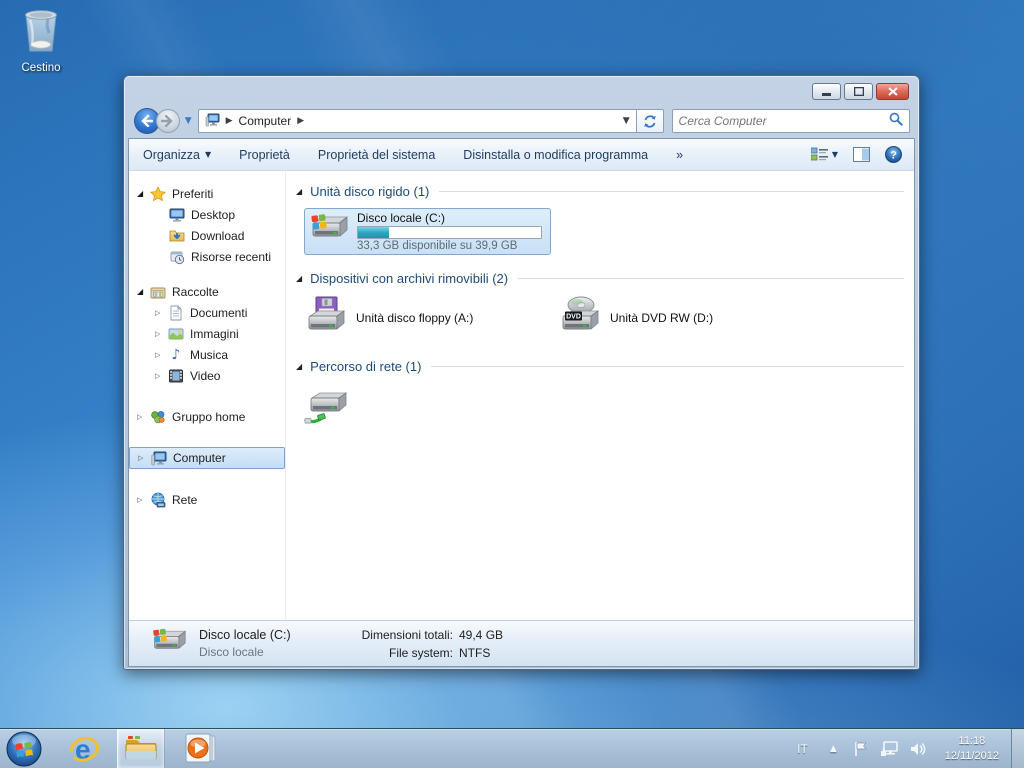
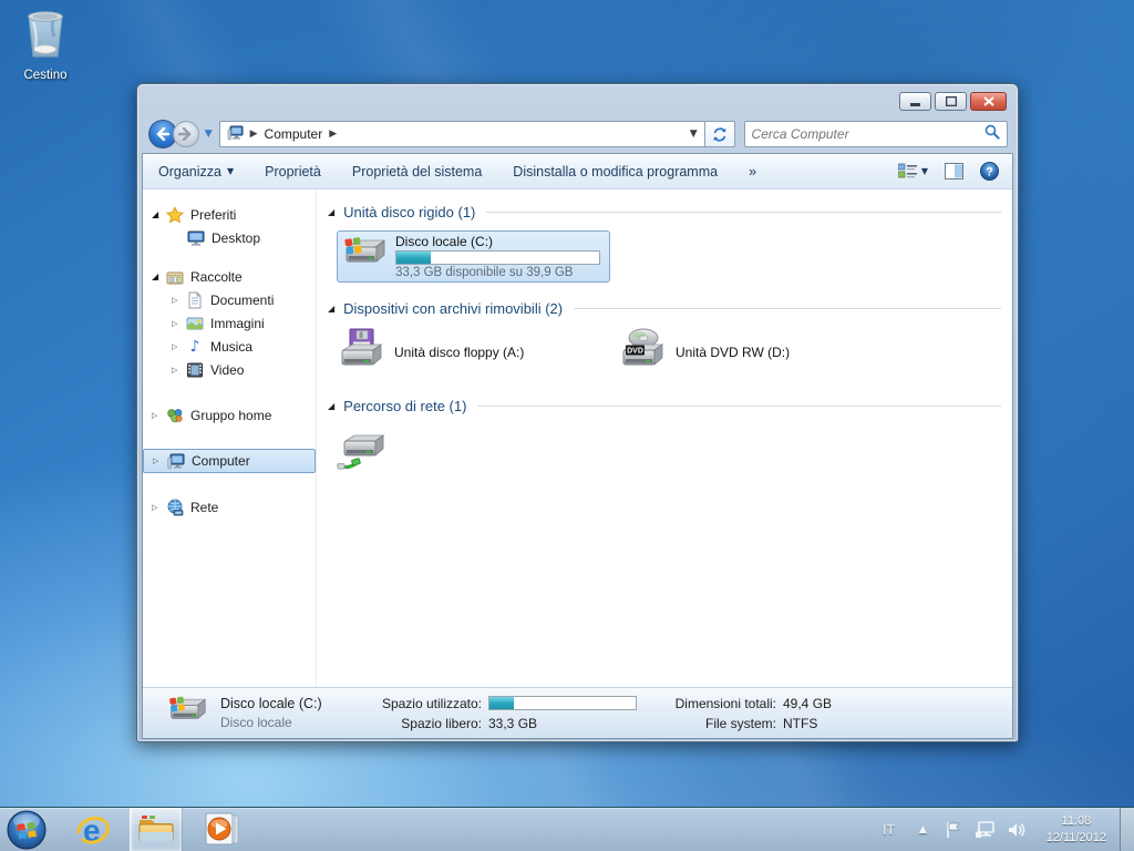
  Cestino
  ▼
  ▶
  Computer
  ▶
  ▼
  Cerca Computer
  Organizza
  ▼
  Proprietà
  Proprietà del sistema
  Disinstalla o modifica programma
  »
  ▼
  ?
  ◢
  Preferiti
  Desktop
- Download
- Risorse recenti
  ◢
  Raccolte
  ▷
  Documenti
  ▷
  Immagini
  ▷
  ♪
  Musica
  ▷
  Video
  ▷
  Gruppo home
  ▷
  Computer
  ▷
  Rete
  ◢
  Unità disco rigido (1)
  Disco locale (C:)
  33,3 GB disponibile su 39,9 GB
  ◢
  Dispositivi con archivi rimovibili (2)
  Unità disco floppy (A:)
  Unità DVD RW (D:)
  ◢
  Percorso di rete (1)
  Disco locale (C:)
  Disco locale
+ Spazio utilizzato:
+ Spazio libero:
+ 33,3 GB
  Dimensioni totali:
  49,4 GB
  File system:
  NTFS
  e
  IT
  ▲
- 11:18
+ 11:08
  12/11/2012
